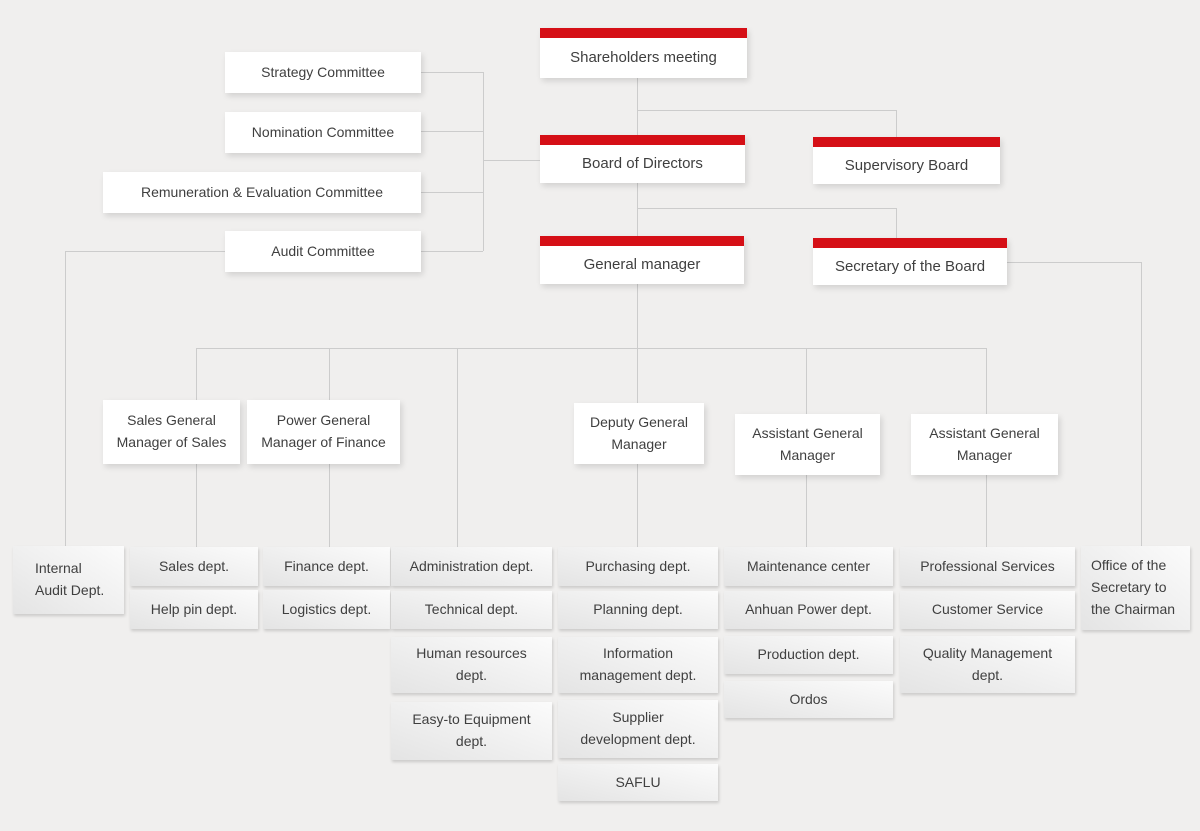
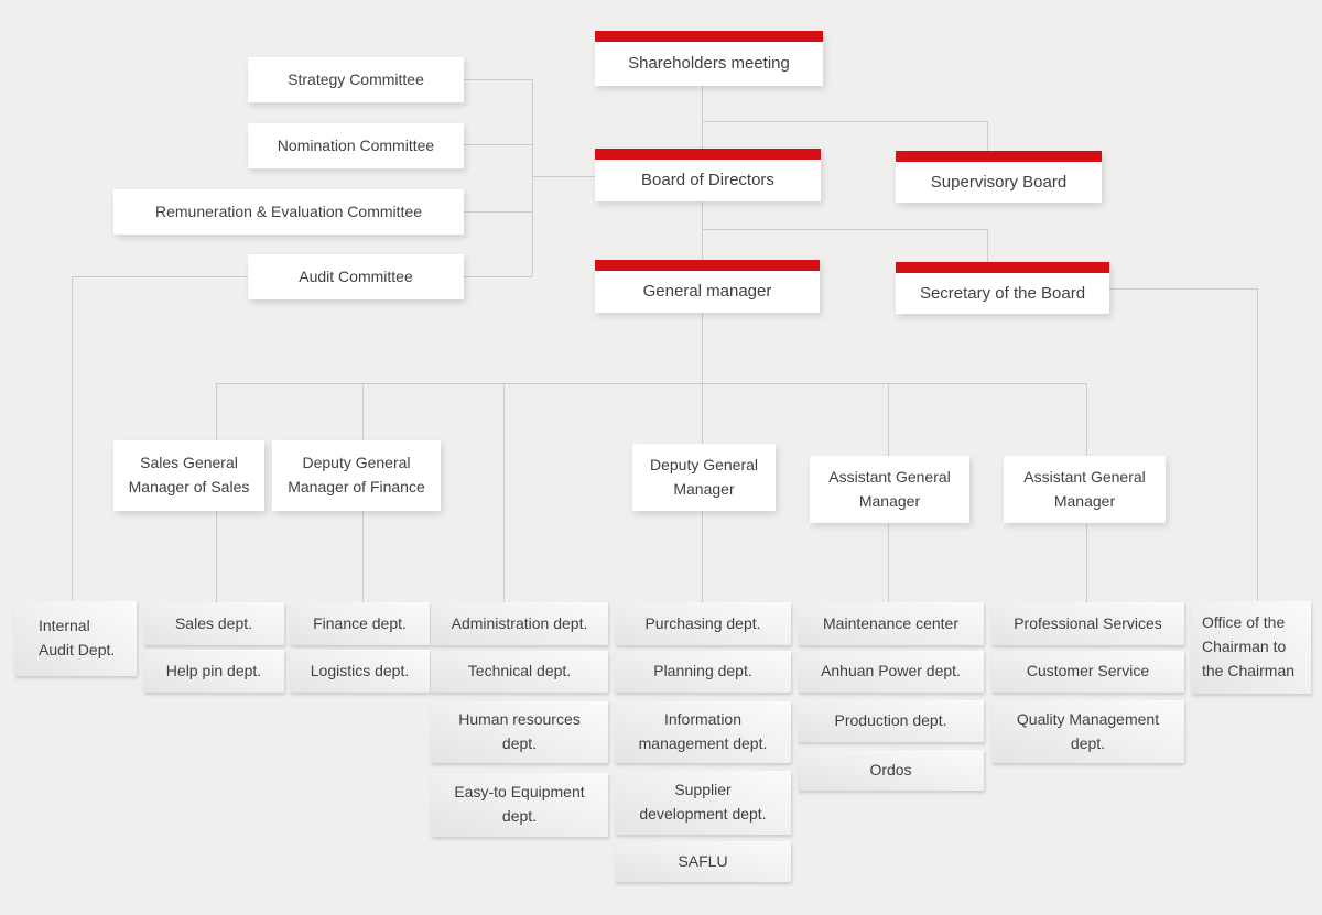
  Shareholders meeting
  Board of Directors
  Supervisory Board
  General manager
  Secretary of the Board
  Strategy Committee
  Nomination Committee
  Remuneration & Evaluation Committee
  Audit Committee
  Sales General Manager of Sales
- Power General Manager of Finance
+ Deputy General Manager of Finance
  Deputy General Manager
  Assistant General Manager
  Assistant General Manager
  Internal Audit Dept.
  Sales dept.
  Help pin dept.
  Finance dept.
  Logistics dept.
  Administration dept.
  Technical dept.
  Human resources dept.
  Easy-to Equipment dept.
  Purchasing dept.
  Planning dept.
  Information management dept.
  Supplier development dept.
  SAFLU
  Maintenance center
  Anhuan Power dept.
  Production dept.
  Ordos
  Professional Services
  Customer Service
  Quality Management dept.
- Office of the Secretary to the Chairman
+ Office of the Chairman to the Chairman
